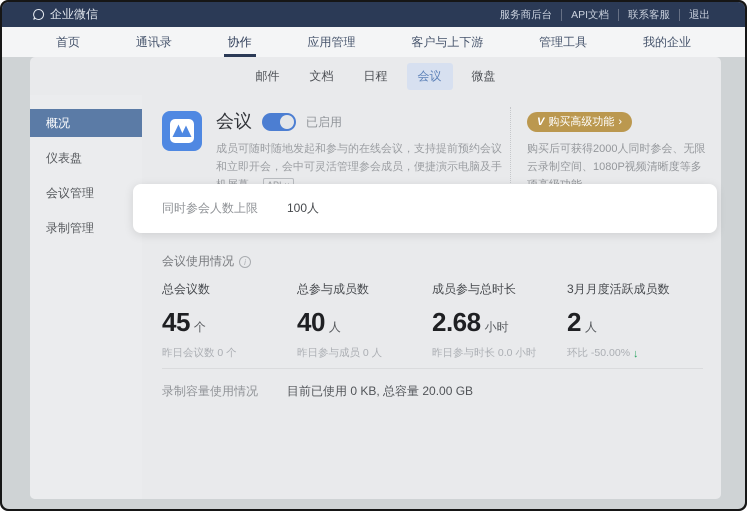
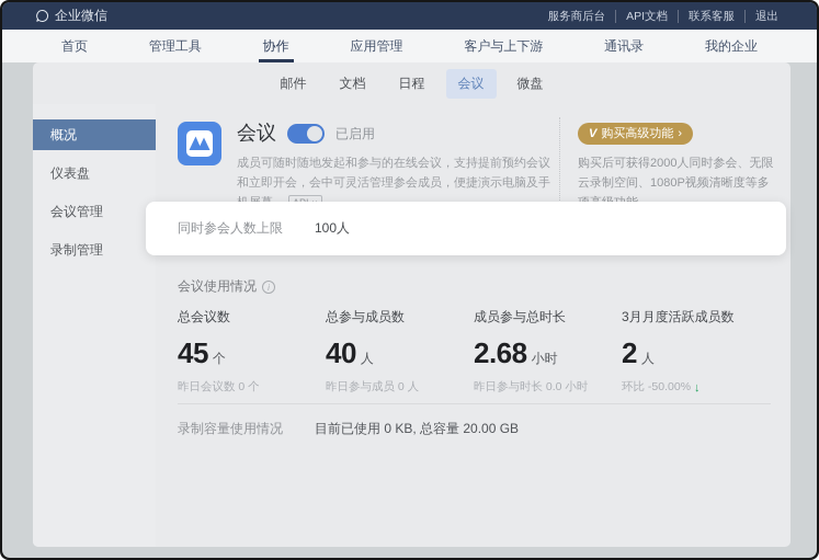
  企业微信
  服务商后台
  API文档
  联系客服
  退出
  首页
- 通讯录
+ 管理工具
  协作
  应用管理
  客户与上下游
- 管理工具
+ 通讯录
  我的企业
  邮件
  文档
  日程
  会议
  微盘
  概况
  仪表盘
  会议管理
  录制管理
  会议
  已启用
  成员可随时随地发起和参与的在线会议，支持提前预约会议和立即开会，会中可灵活管理参会成员，便捷演示电脑及手
  V
  购买高级功能
  ›
  购买后可获得2000人同时参会、无限云录制空间、1080P视频清晰度等多
  会议使用情况
  i
  总会议数
  45
  个
  昨日会议数 0 个
  总参与成员数
  40
  人
  昨日参与成员 0 人
  成员参与总时长
  2.68
  小时
  昨日参与时长 0.0 小时
  3月月度活跃成员数
  2
  人
  环比 -50.00%
  ↓
  录制容量使用情况
  目前已使用 0 KB, 总容量 20.00 GB
  同时参会人数上限
  100人
